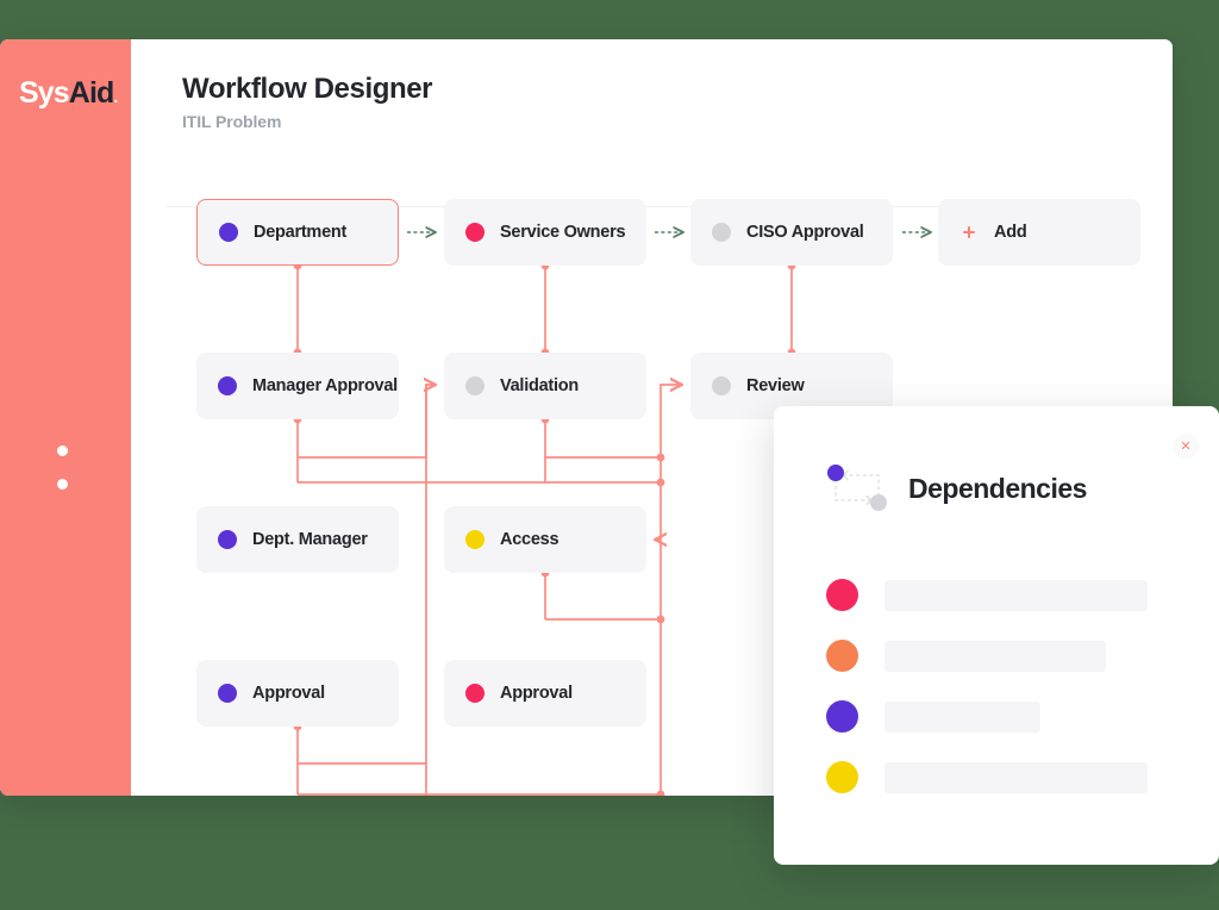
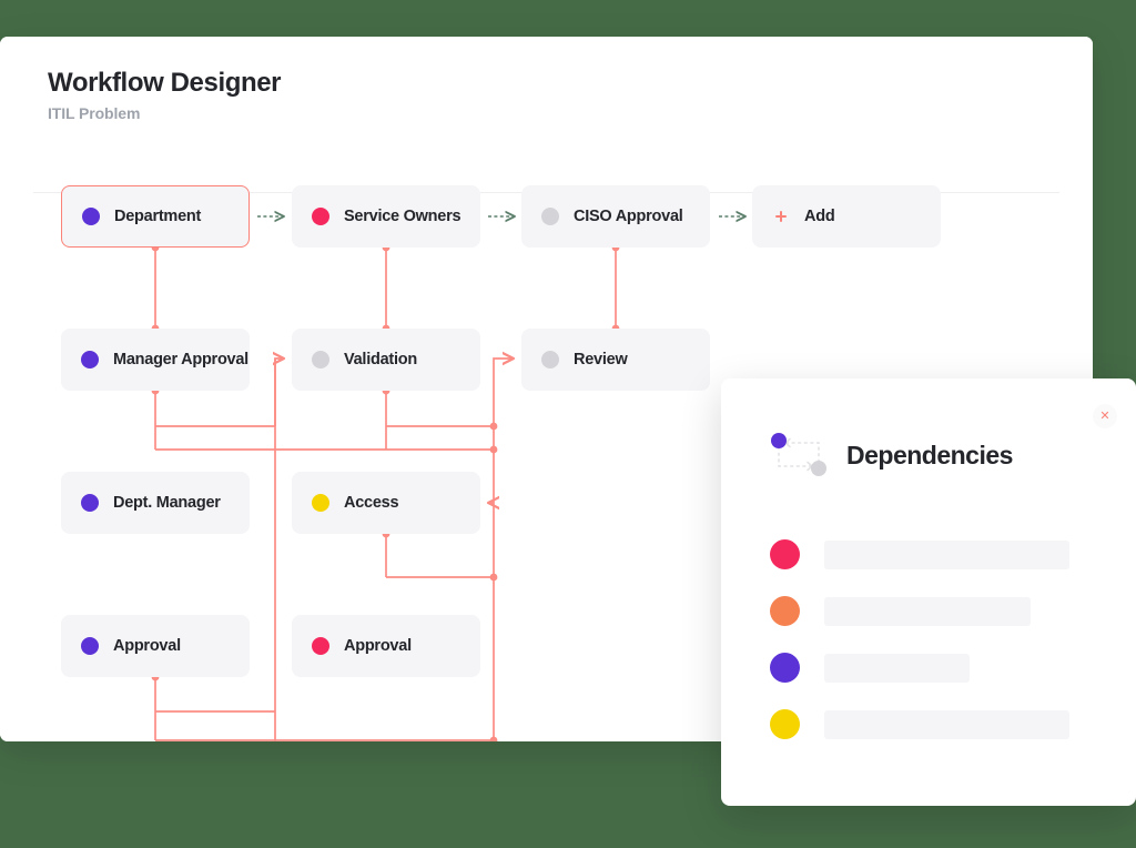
- SysAid.
  Workflow Designer
  ITIL Problem
  Department
  Service Owners
  CISO Approval
  Add
  Manager Approval
  Validation
  Review
  Dept. Manager
  Access
  Approval
  Approval
  ✕
  Dependencies
